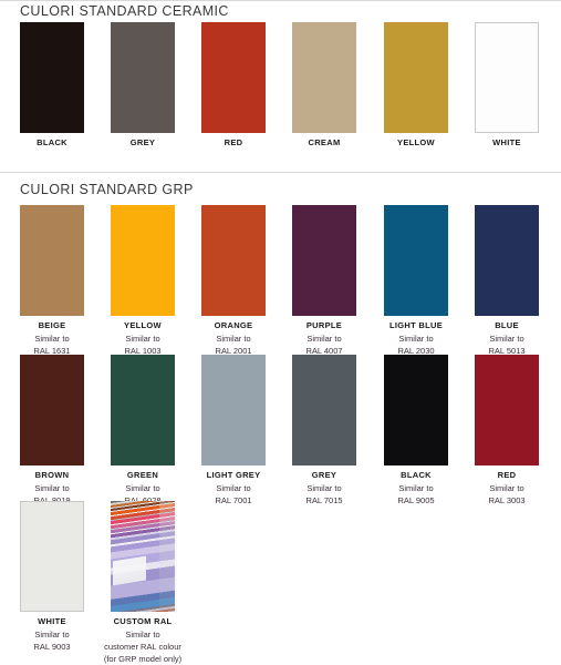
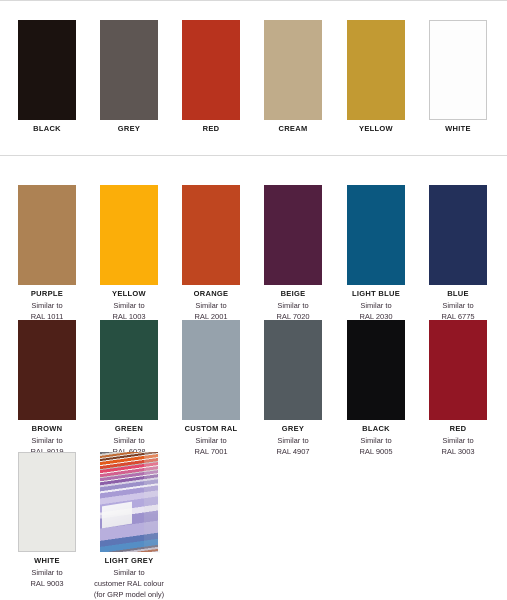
- CULORI STANDARD CERAMIC
- CULORI STANDARD GRP
  BLACK
  GREY
  RED
  CREAM
  YELLOW
  WHITE
- BEIGE
+ PURPLE
  Similar to
- RAL 1631
+ RAL 1011
  YELLOW
  Similar to
  RAL 1003
  ORANGE
  Similar to
  RAL 2001
- PURPLE
+ BEIGE
  Similar to
- RAL 4007
+ RAL 7020
  LIGHT BLUE
  Similar to
  RAL 2030
  BLUE
  Similar to
- RAL 5013
+ RAL 6775
  BROWN
  Similar to
  GREEN
  Similar to
- LIGHT GREY
+ CUSTOM RAL
  Similar to
  RAL 7001
  GREY
  Similar to
- RAL 7015
+ RAL 4907
  BLACK
  Similar to
  RAL 9005
  RED
  Similar to
  RAL 3003
  WHITE
  Similar to
  RAL 9003
- CUSTOM RAL
+ LIGHT GREY
  Similar to
  customer RAL colour
  (for GRP model only)
